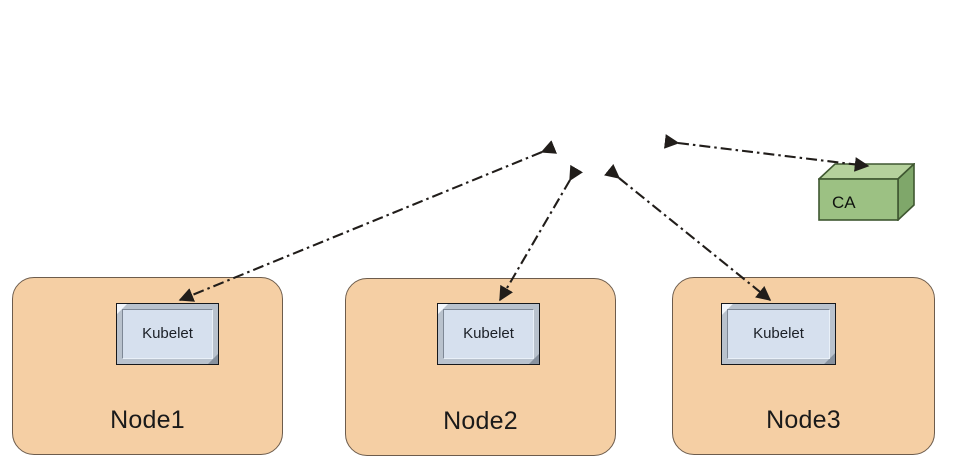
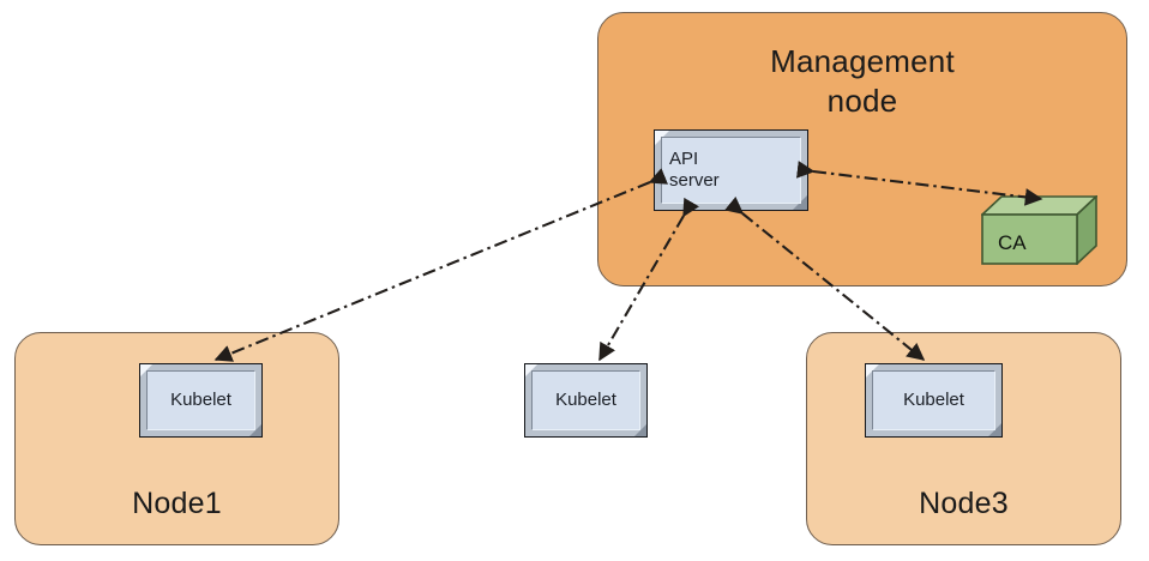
+ Management
+ node
+ API
+ server
  CA
  Node1
  Kubelet
- Node2
  Kubelet
  Node3
  Kubelet
